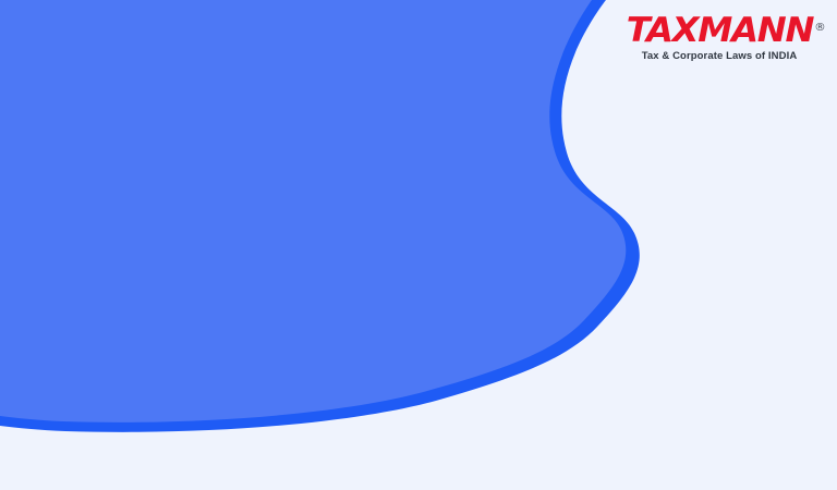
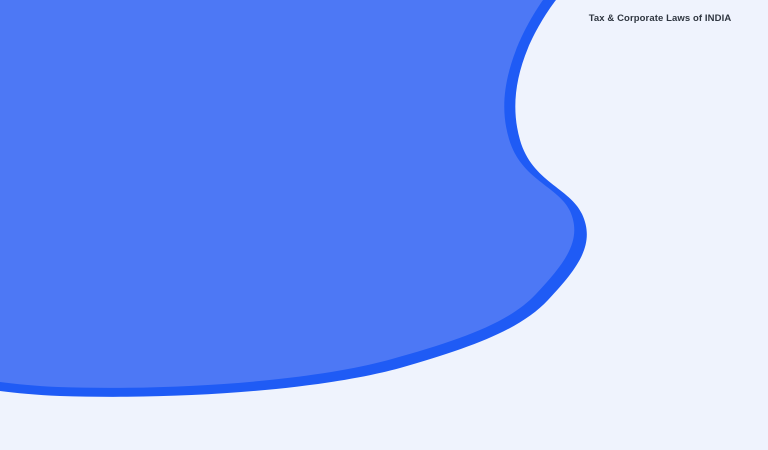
- TAXMANN
- ®
  Tax & Corporate Laws of INDIA
